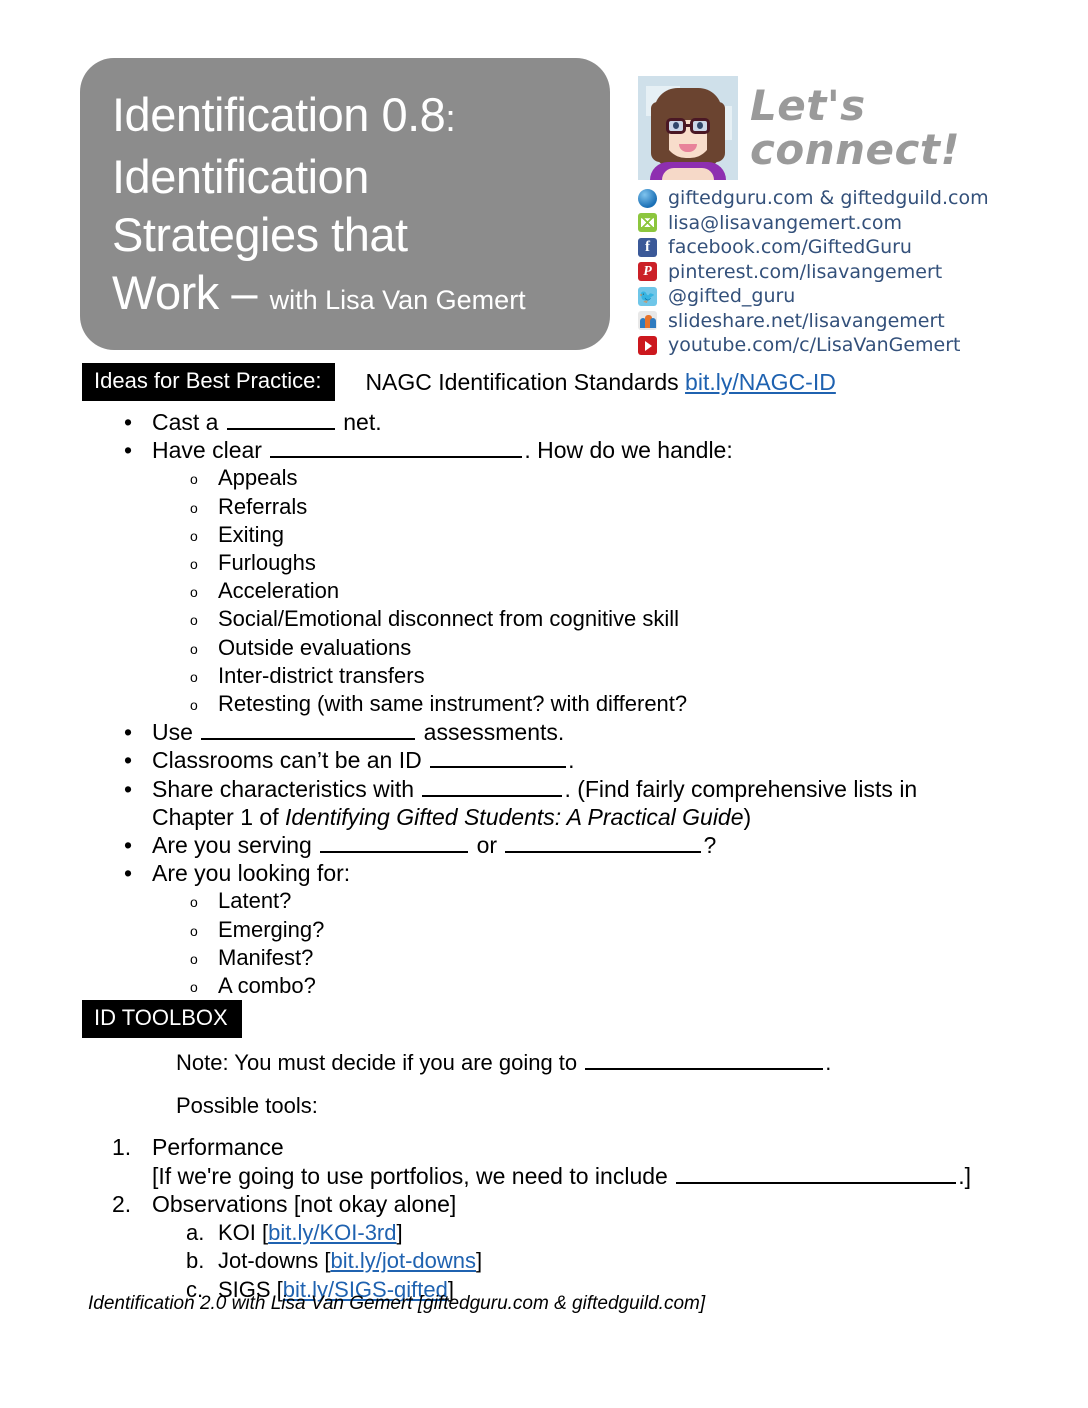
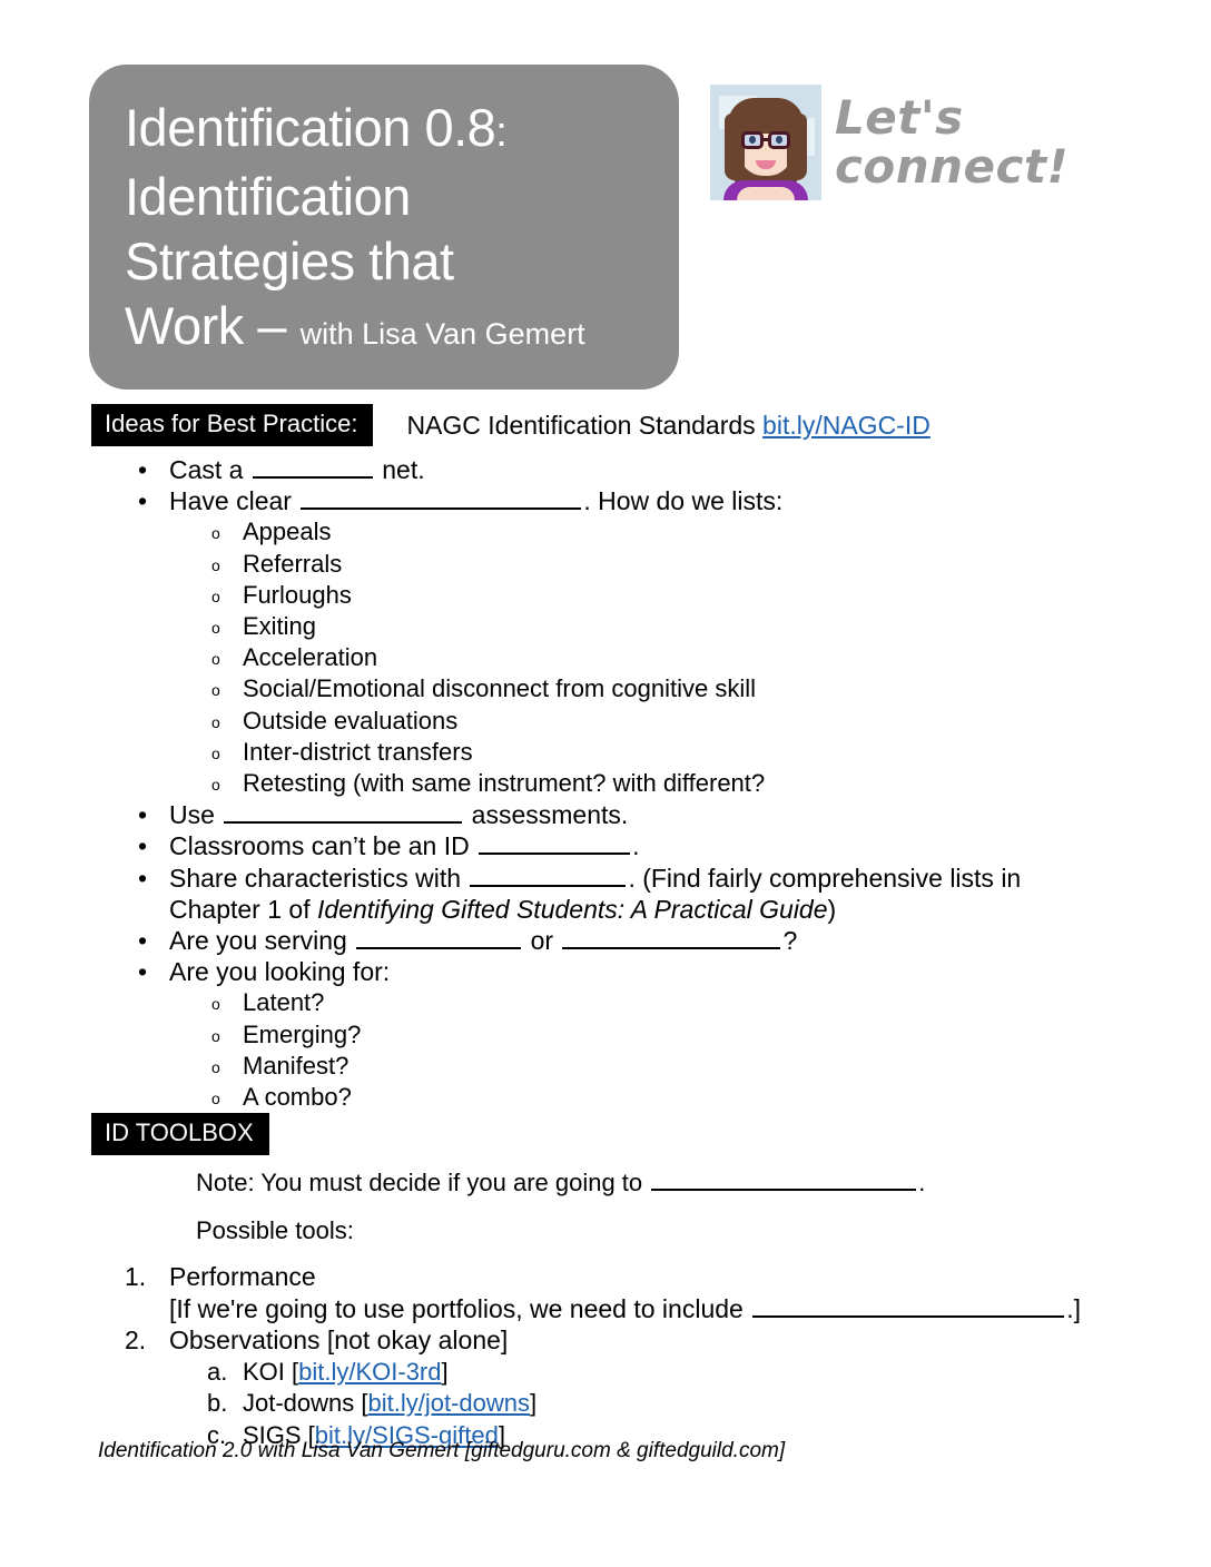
  Identification 0.8:
  Identification
  Strategies that
  Work – with Lisa Van Gemert
  Let's connect!
- giftedguru.com & giftedguild.com
- lisa@lisavangemert.com
- f
- facebook.com/GiftedGuru
- P
- pinterest.com/lisavangemert
- 🐦
- @gifted_guru
- slideshare.net/lisavangemert
- youtube.com/c/LisaVanGemert
  Ideas for Best Practice:
  NAGC Identification Standards bit.ly/NAGC-ID
  •
  Cast a net.
  •
- Have clear . How do we handle:
+ Have clear . How do we lists:
  o
  Appeals
  o
  Referrals
  o
- Exiting
+ Furloughs
  o
- Furloughs
+ Exiting
  o
  Acceleration
  o
  Social/Emotional disconnect from cognitive skill
  o
  Outside evaluations
  o
  Inter-district transfers
  o
  Retesting (with same instrument? with different?
  •
  Use assessments.
  •
  Classrooms can’t be an ID .
  •
  Share characteristics with . (Find fairly comprehensive lists in
  Chapter 1 of Identifying Gifted Students: A Practical Guide)
  •
  Are you serving or ?
  •
  Are you looking for:
  o
  Latent?
  o
  Emerging?
  o
  Manifest?
  o
  A combo?
  ID TOOLBOX
  Note: You must decide if you are going to .
  Possible tools:
  1.
  Performance
  [If we're going to use portfolios, we need to include .]
  2.
  Observations [not okay alone]
  a.
  KOI [bit.ly/KOI-3rd]
  b.
  Jot-downs [bit.ly/jot-downs]
  c.
  SIGS [bit.ly/SIGS-gifted]
  Identification 2.0 with Lisa Van Gemert [giftedguru.com & giftedguild.com]
